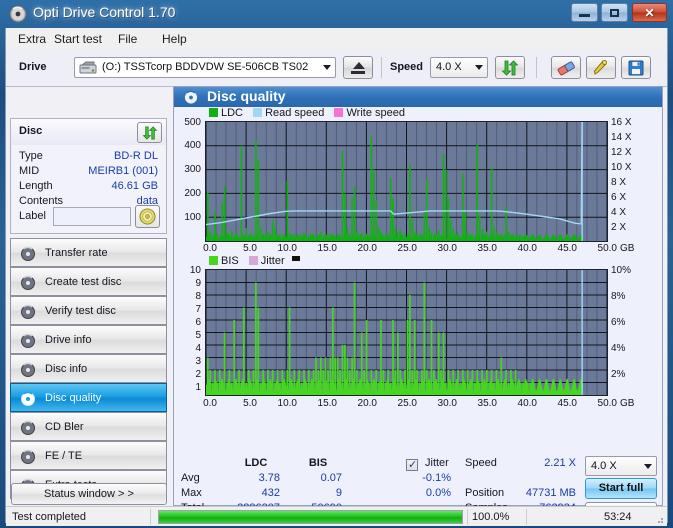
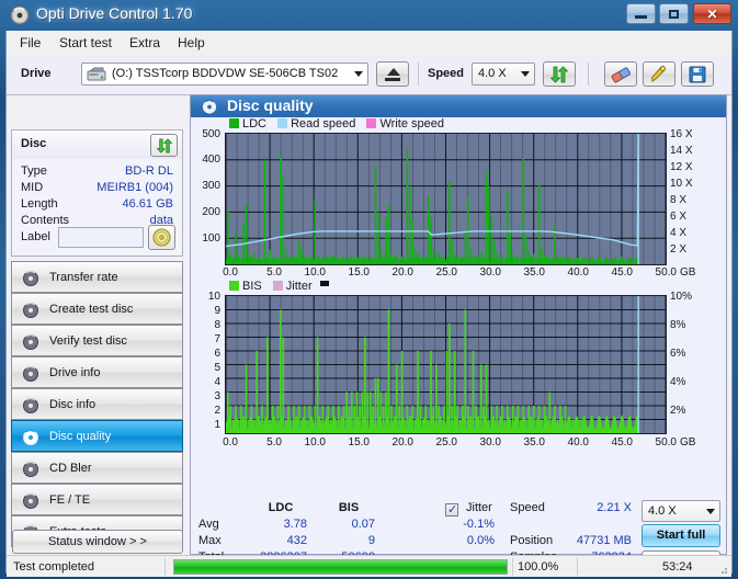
  Opti Drive Control 1.70
  ✕
- Extra
+ File
  Start test
- File
+ Extra
  Help
  Drive
  (O:) TSSTcorp BDDVDW SE-506CB TS02
  Speed
  4.0 X
  Disc
  Type
  BD-R DL
  MID
- MEIRB1 (001)
+ MEIRB1 (004)
  Length
  46.61 GB
  Contents
  data
  Label
  Transfer rate
  Create test disc
  Verify test disc
  Drive info
  Disc info
  Disc quality
  CD Bler
  FE / TE
  Status window > >
  Disc quality
  LDC Read speed Write speed
  500
  400
  300
  200
  100
  16 X
  14 X
  12 X
  10 X
  8 X
  6 X
  4 X
  2 X
  0.0
  5.0
  10.0
  15.0
  20.0
  25.0
  30.0
  35.0
  40.0
  45.0
  50.0
  GB
  BIS Jitter
  10
  9
  8
  7
  6
  5
  4
  3
  2
  1
  10%
  8%
  6%
  4%
  2%
  0.0
  5.0
  10.0
  15.0
  20.0
  25.0
  30.0
  35.0
  40.0
  45.0
  50.0
  GB
  LDC
  BIS
  Avg
  3.78
  0.07
  Max
  432
  9
  ✓
  Jitter
  -0.1%
  0.0%
  Speed
  2.21 X
  Position
  47731 MB
  4.0 X
  Start full
  Test completed
  100.0%
  53:24
